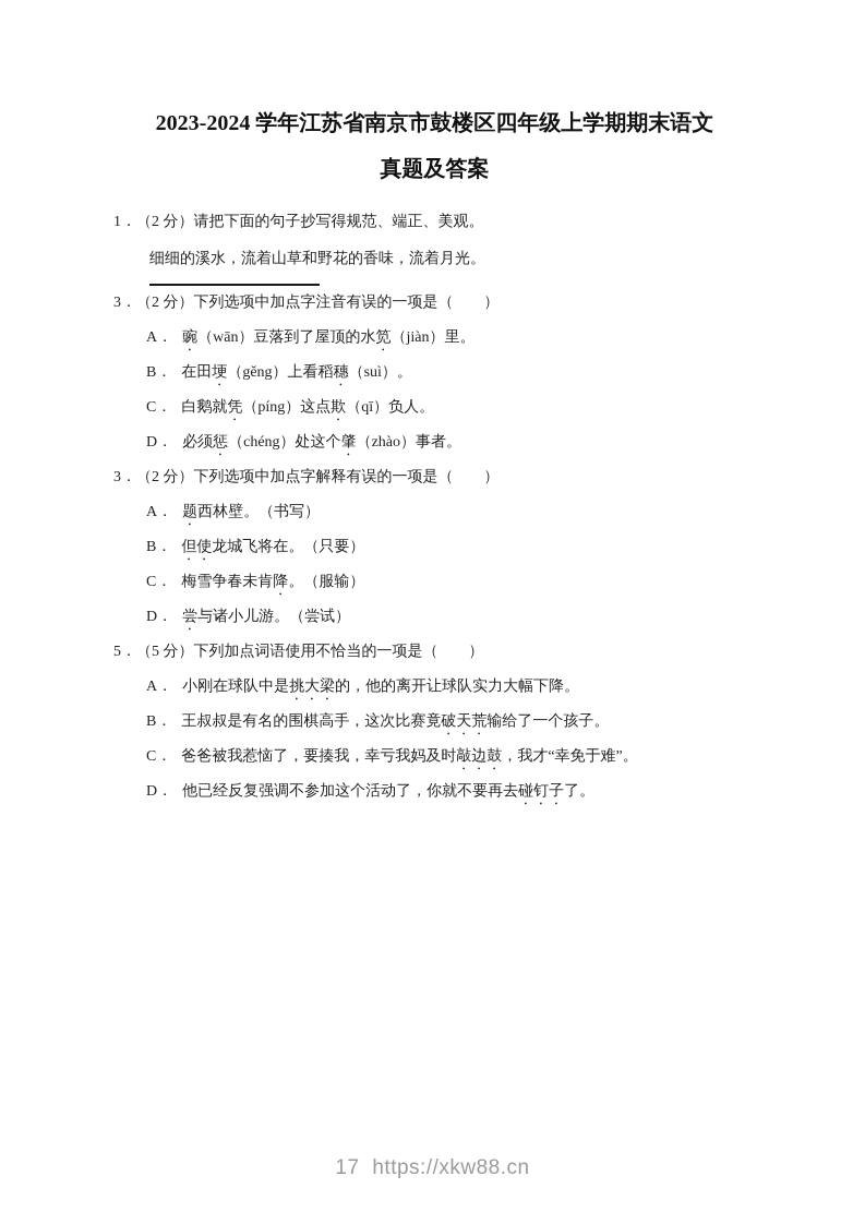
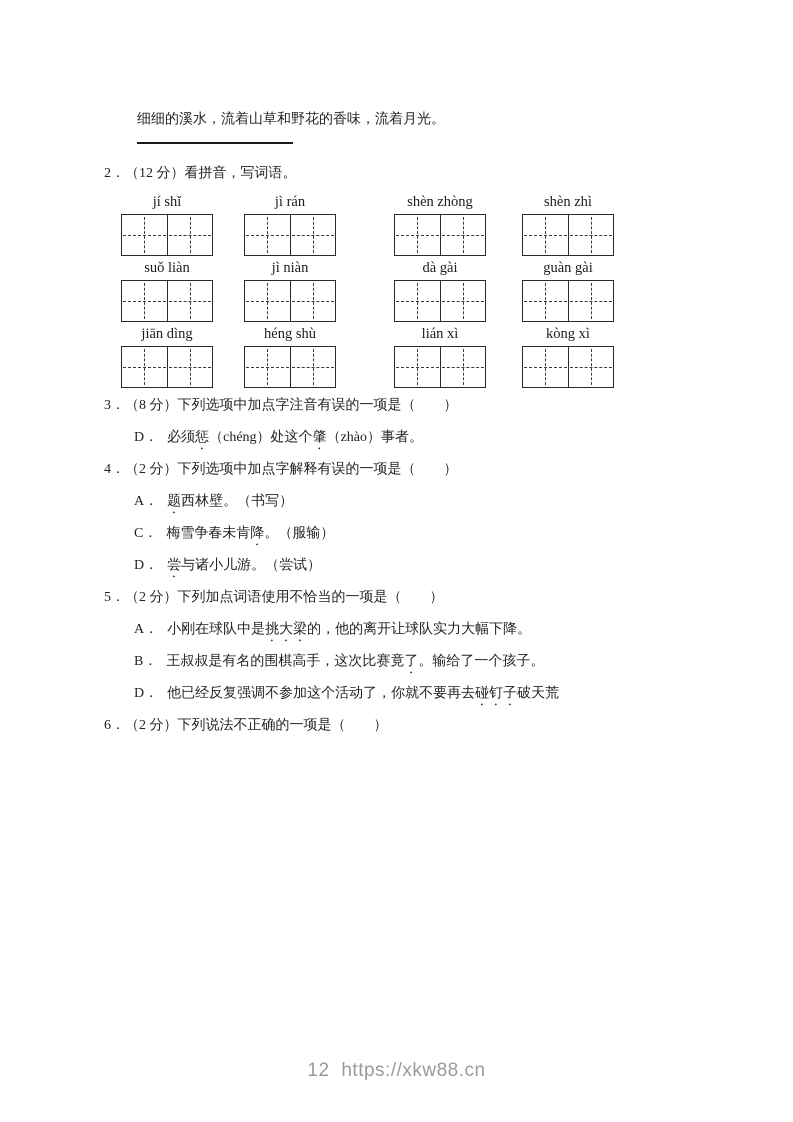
- 2023-2024 学年江苏省南京市鼓楼区四年级上学期期末语文
- 真题及答案
- 1．（2 分）请把下面的句子抄写得规范、端正、美观。
  细细的溪水，流着山草和野花的香味，流着月光。
+ 2．（12 分）看拼音，写词语。
+ jí shǐ
+ jì rán
+ shèn zhòng
+ shèn zhì
+ suǒ liàn
+ jì niàn
+ dà gài
+ guàn gài
+ jiān dìng
+ héng shù
+ lián xì
+ kòng xì
- 3．（2 分）下列选项中加点字注音有误的一项是（ ）
+ 3．（8 分）下列选项中加点字注音有误的一项是（ ）
- A． 豌（wān）豆落到了屋顶的水笕（jiàn）里。
- B． 在田埂（gěng）上看稻穗（suì）。
- C． 白鹅就凭（píng）这点欺（qī）负人。
  D． 必须惩（chéng）处这个肇（zhào）事者。
- 3．（2 分）下列选项中加点字解释有误的一项是（ ）
+ 4．（2 分）下列选项中加点字解释有误的一项是（ ）
  A． 题西林壁。（书写）
- B． 但使龙城飞将在。（只要）
  C． 梅雪争春未肯降。（服输）
  D． 尝与诸小儿游。（尝试）
- 5．（5 分）下列加点词语使用不恰当的一项是（ ）
+ 5．（2 分）下列加点词语使用不恰当的一项是（ ）
  A． 小刚在球队中是挑大梁的，他的离开让球队实力大幅下降。
- B． 王叔叔是有名的围棋高手，这次比赛竟破天荒输给了一个孩子。
+ B． 王叔叔是有名的围棋高手，这次比赛竟了。输给了一个孩子。
- C． 爸爸被我惹恼了，要揍我，幸亏我妈及时敲边鼓，我才“幸免于难”。
- D． 他已经反复强调不参加这个活动了，你就不要再去碰钉子了。
+ D． 他已经反复强调不参加这个活动了，你就不要再去碰钉子破天荒
+ 6．（2 分）下列说法不正确的一项是（ ）
- 17 https://xkw88.cn
+ 12 https://xkw88.cn
